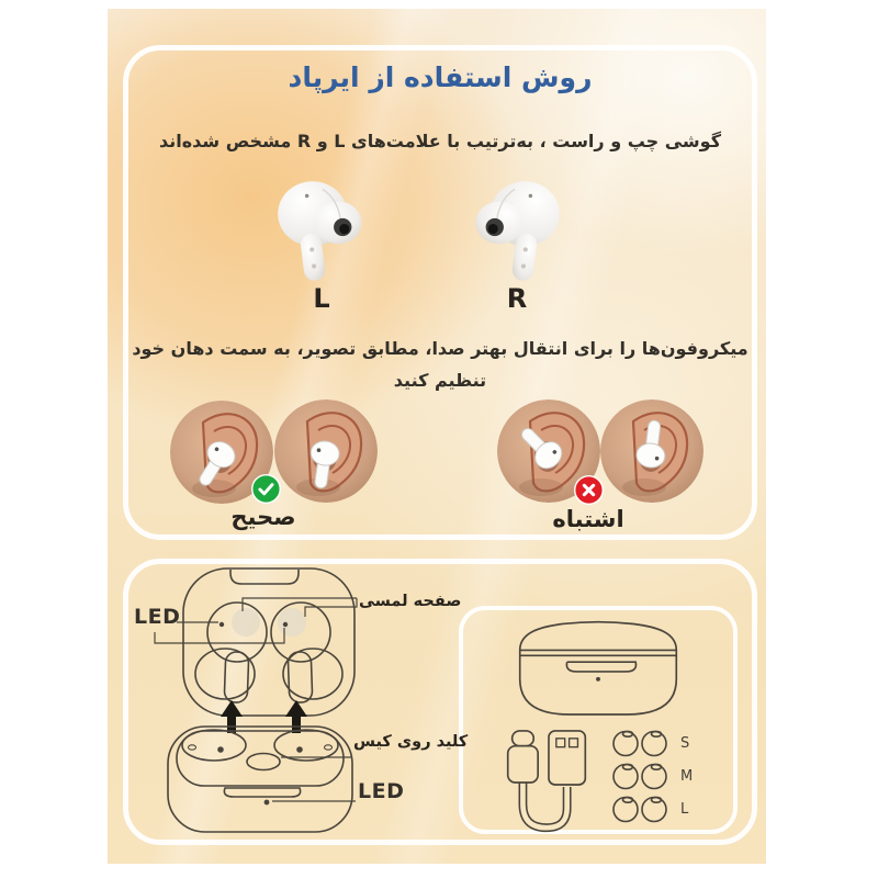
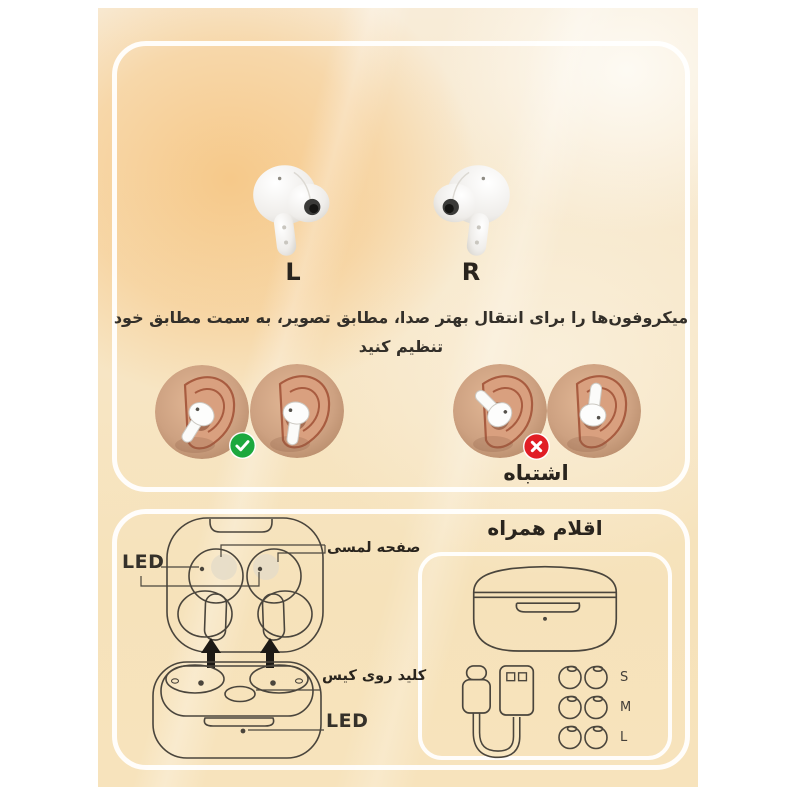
- روش استفاده از ایرپاد
- گوشی چپ و راست ، به‌ترتیب با علامت‌های L و R مشخص شدهاند
  L
  R
- میکروفون‌ها را برای انتقال بهتر صدا، مطابق تصویر، به سمت دهان خود
+ میکروفونها را برای انتقال بهتر صدا، مطابق تصویر، به سمت مطابق خود
  تنظیم کنید
- صحیح
  اشتباه
+ اقلام همراه
  LED
  صفحه لمسی
  کلید روی کیس
  LED
  S
  M
  L
